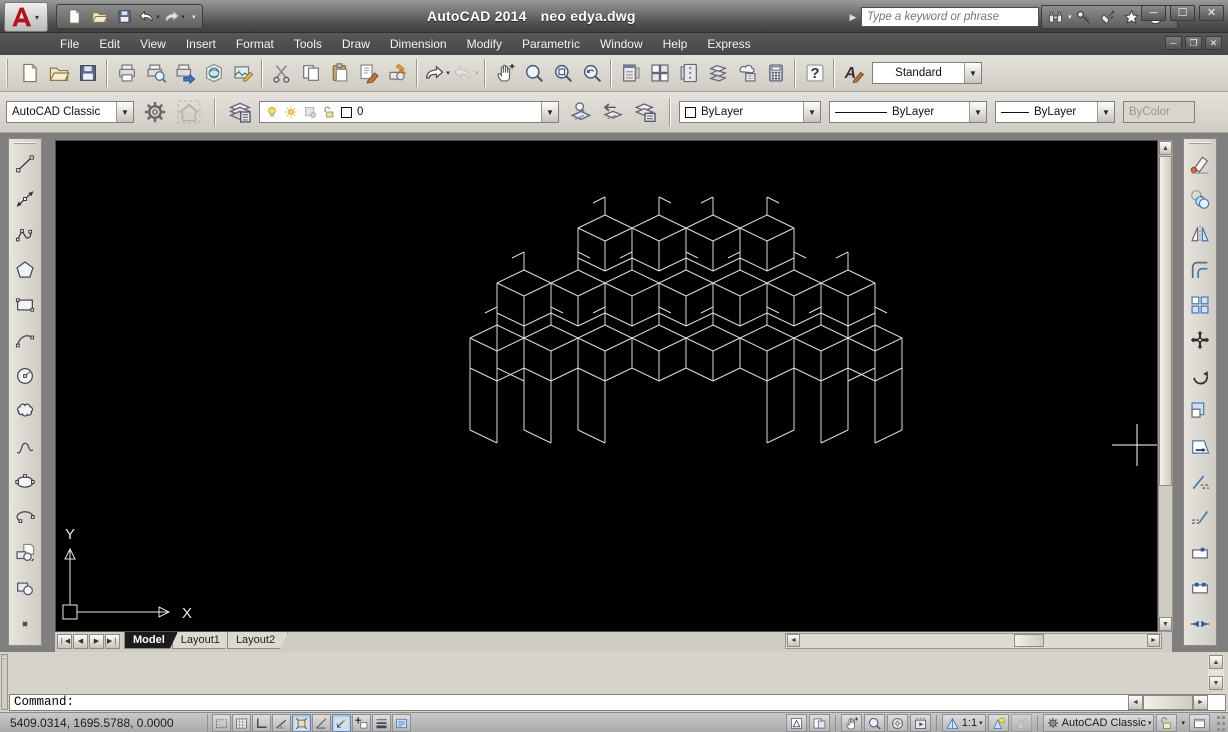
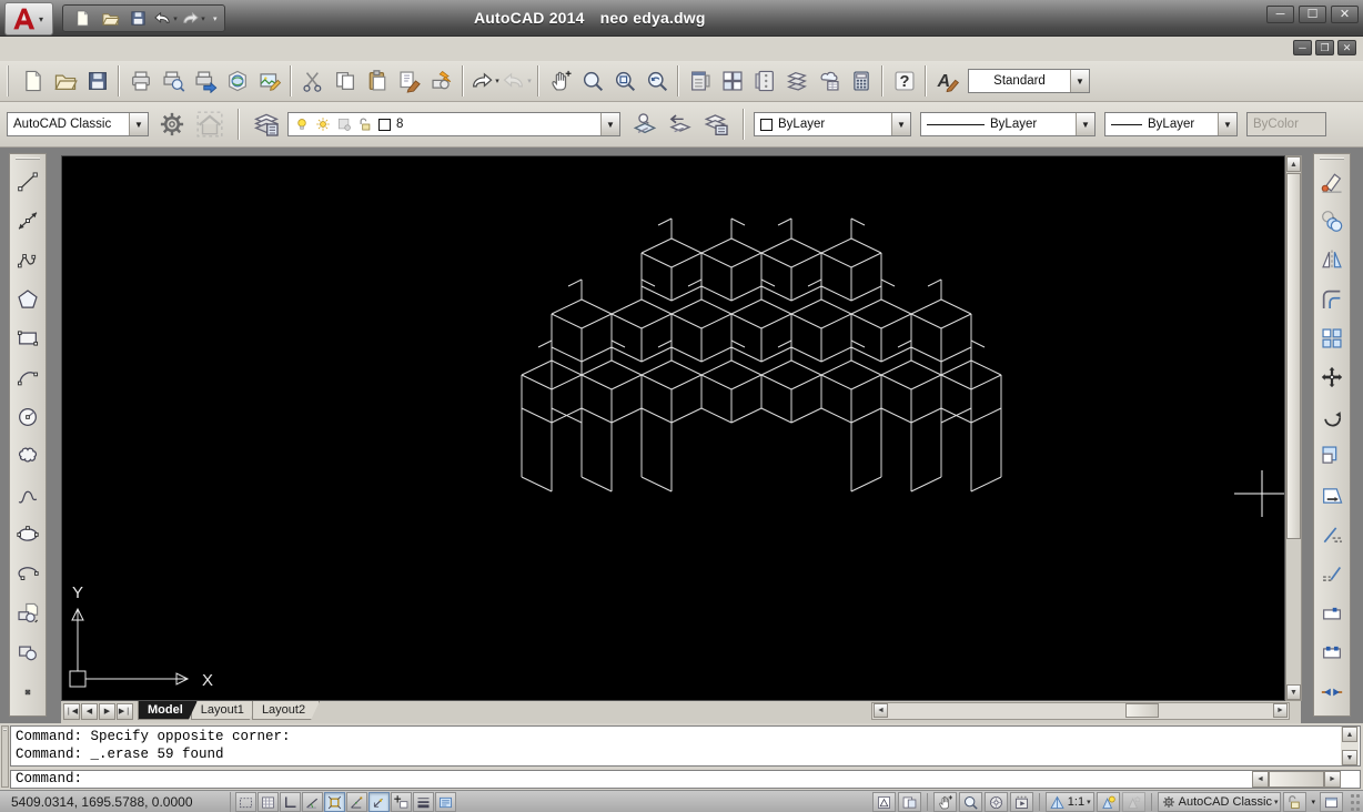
  ▾
  AutoCAD 2014 neo edya.dwg
- ▶
- Type a keyword or phrase
  ─
  ☐
  ✕
- File
- Edit
- View
- Insert
- Format
- Tools
- Draw
- Dimension
- Modify
- Parametric
- Window
- Help
- Express
  ─
  ❐
  ✕
  ?
  A
  Standard
  ▼
  AutoCAD Classic
  ▼
- 0
+ 8
  ▼
  ByLayer
  ▼
  ByLayer
  ▼
  ByLayer
  ▼
  ByColor
  Y
  X
  Model
  Layout1
  Layout2
+ Command: Specify opposite corner:
+ Command: _.erase 59 found
  Command:
  5409.0314, 1695.5788, 0.0000
  1:1
  AutoCAD Classic
